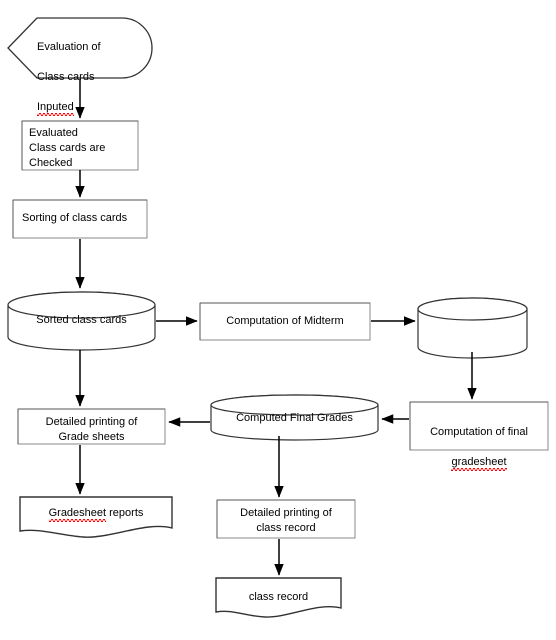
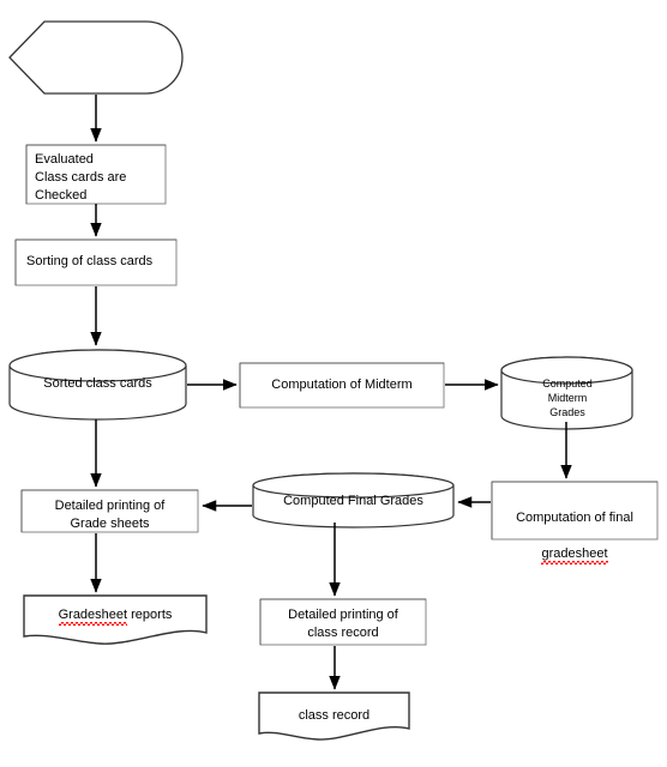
- Evaluation of
- Class cards
- Inputed
  Evaluated
  Class cards are
  Checked
  Sorting of class cards
  Sorted class cards
  Computation of Midterm
+ Computed
+ Midterm
+ Grades
  Computed Final Grades
  Computation of final
  gradesheet
  Detailed printing of
  Grade sheets
  Gradesheet reports
  Detailed printing of
  class record
  class record
